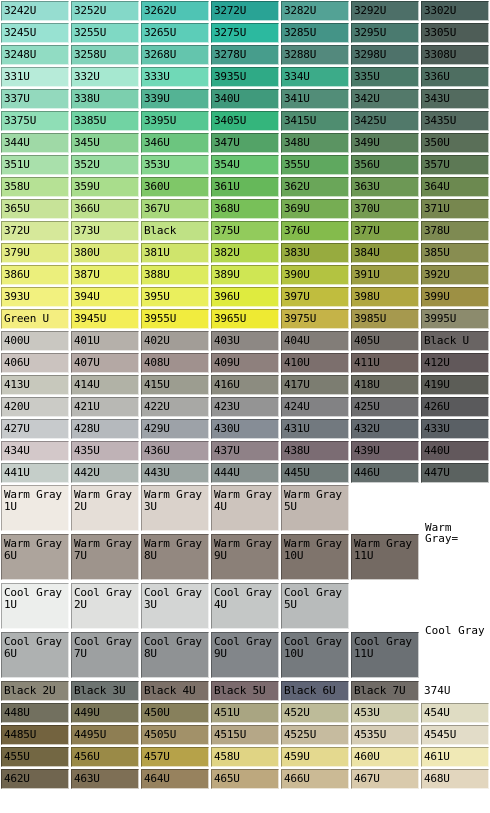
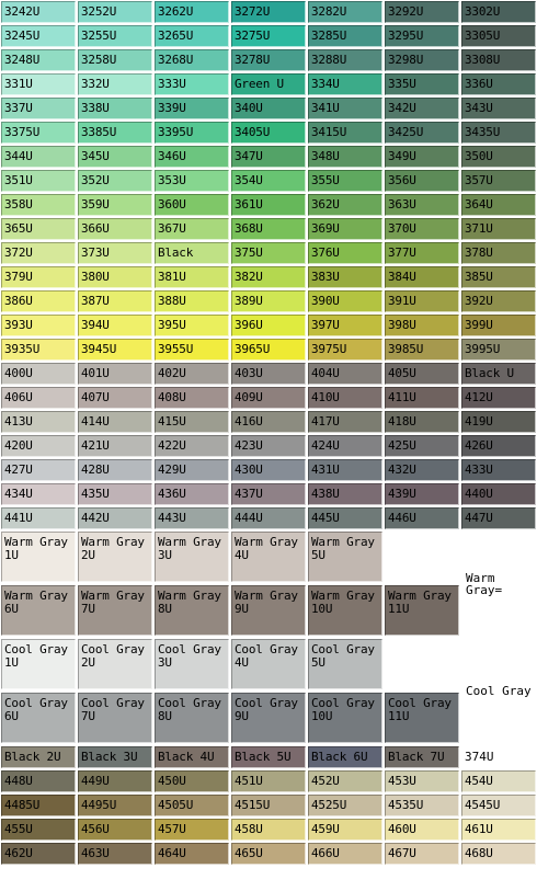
  3242U	3252U	3262U	3272U	3282U	3292U	3302U
  3245U	3255U	3265U	3275U	3285U	3295U	3305U
  3248U	3258U	3268U	3278U	3288U	3298U	3308U
- 331U	332U	333U	3935U	334U	335U	336U
+ 331U	332U	333U	Green U	334U	335U	336U
  337U	338U	339U	340U	341U	342U	343U
  3375U	3385U	3395U	3405U	3415U	3425U	3435U
  344U	345U	346U	347U	348U	349U	350U
  351U	352U	353U	354U	355U	356U	357U
  358U	359U	360U	361U	362U	363U	364U
  365U	366U	367U	368U	369U	370U	371U
  372U	373U	Black	375U	376U	377U	378U
  379U	380U	381U	382U	383U	384U	385U
  386U	387U	388U	389U	390U	391U	392U
  393U	394U	395U	396U	397U	398U	399U
- Green U	3945U	3955U	3965U	3975U	3985U	3995U
+ 3935U	3945U	3955U	3965U	3975U	3985U	3995U
  400U	401U	402U	403U	404U	405U	Black U
  406U	407U	408U	409U	410U	411U	412U
  413U	414U	415U	416U	417U	418U	419U
  420U	421U	422U	423U	424U	425U	426U
  427U	428U	429U	430U	431U	432U	433U
  434U	435U	436U	437U	438U	439U	440U
  441U	442U	443U	444U	445U	446U	447U
  Warm Gray 1U	Warm Gray 2U	Warm Gray 3U	Warm Gray 4U	Warm Gray 5U		Warm Gray=
  Warm Gray 6U	Warm Gray 7U	Warm Gray 8U	Warm Gray 9U	Warm Gray 10U	Warm Gray 11U
  Cool Gray 1U	Cool Gray 2U	Cool Gray 3U	Cool Gray 4U	Cool Gray 5U		Cool Gray
  Cool Gray 6U	Cool Gray 7U	Cool Gray 8U	Cool Gray 9U	Cool Gray 10U	Cool Gray 11U
  Black 2U	Black 3U	Black 4U	Black 5U	Black 6U	Black 7U	374U
  448U	449U	450U	451U	452U	453U	454U
  4485U	4495U	4505U	4515U	4525U	4535U	4545U
  455U	456U	457U	458U	459U	460U	461U
  462U	463U	464U	465U	466U	467U	468U
